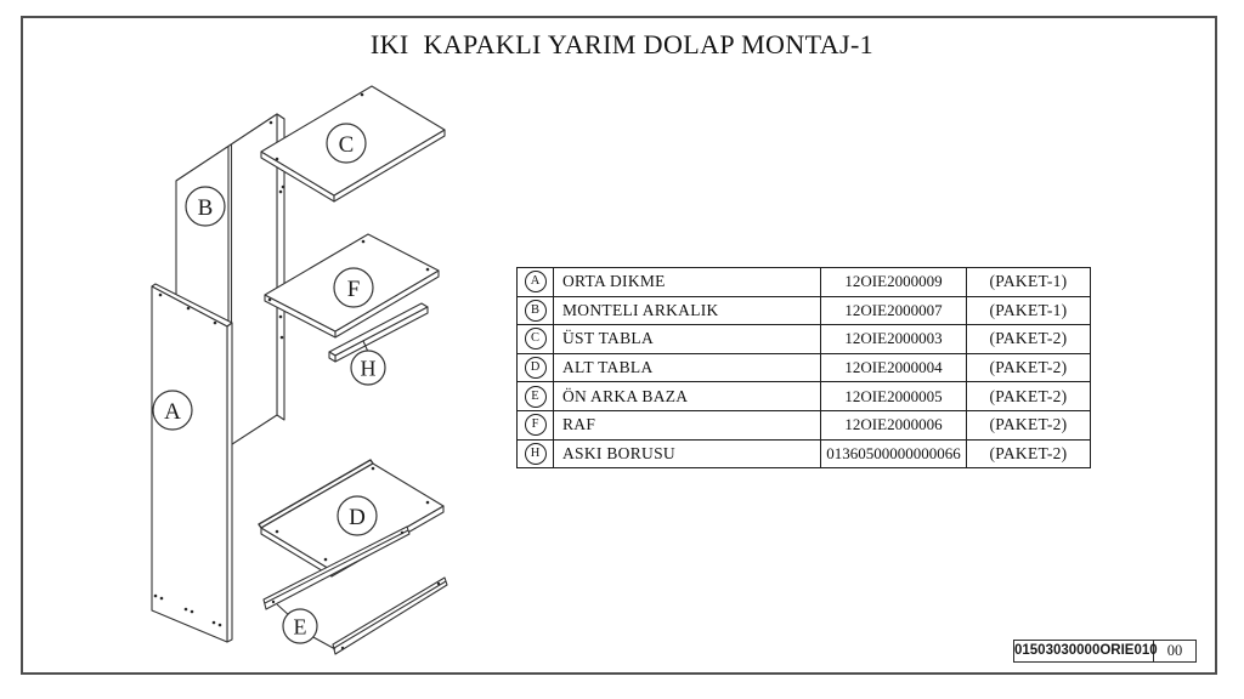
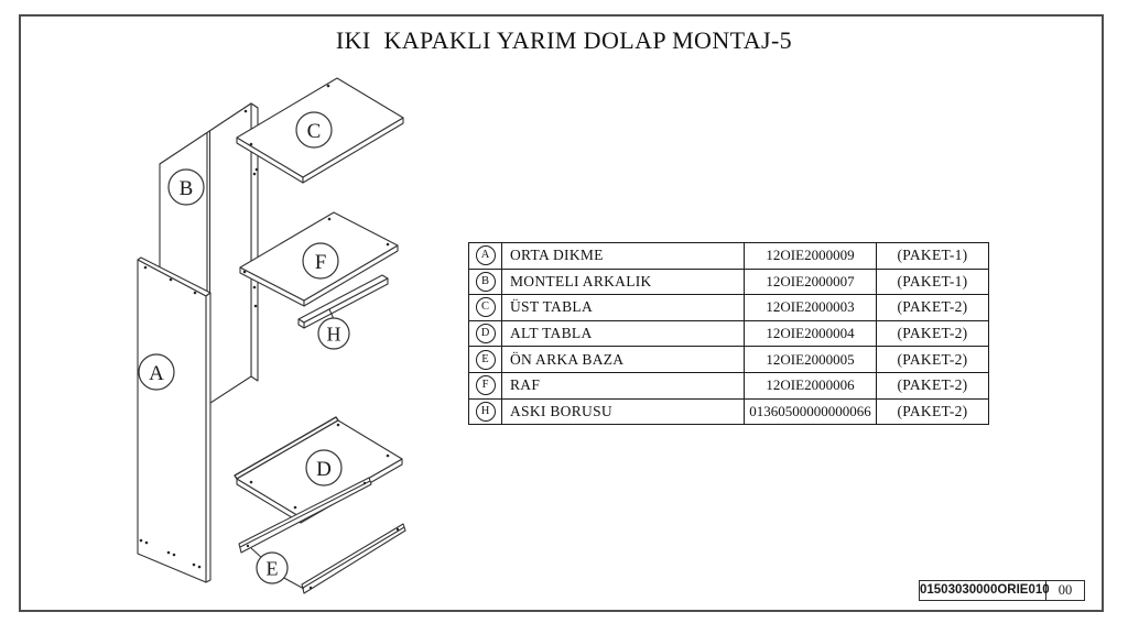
- IKI KAPAKLI YARIM DOLAP MONTAJ-1
+ IKI KAPAKLI YARIM DOLAP MONTAJ-5
  A
  C
  F
  H
  D
  E
  B
  A	ORTA DIKME	12OIE2000009	(PAKET-1)
  B	MONTELI ARKALIK	12OIE2000007	(PAKET-1)
  C	ÜST TABLA	12OIE2000003	(PAKET-2)
  D	ALT TABLA	12OIE2000004	(PAKET-2)
  E	ÖN ARKA BAZA	12OIE2000005	(PAKET-2)
  F	RAF	12OIE2000006	(PAKET-2)
  H	ASKI BORUSU	01360500000000066	(PAKET-2)
  01503030000ORIE010
  00
